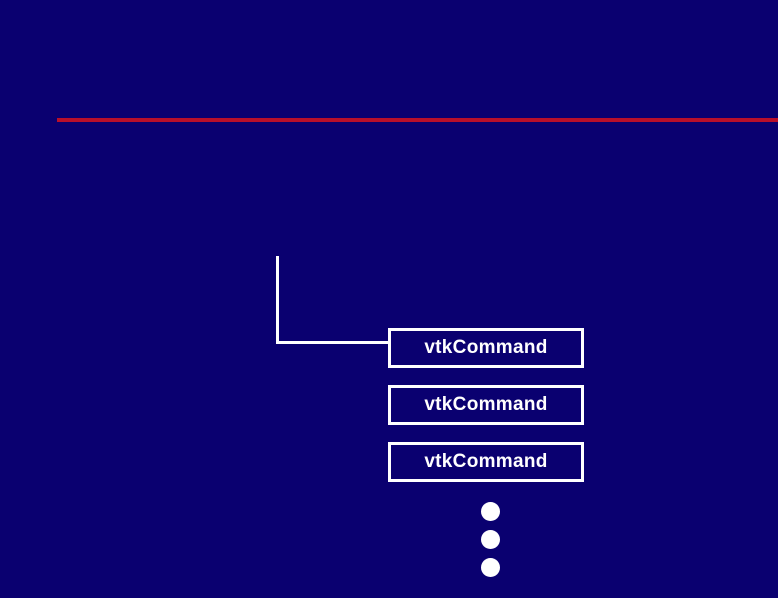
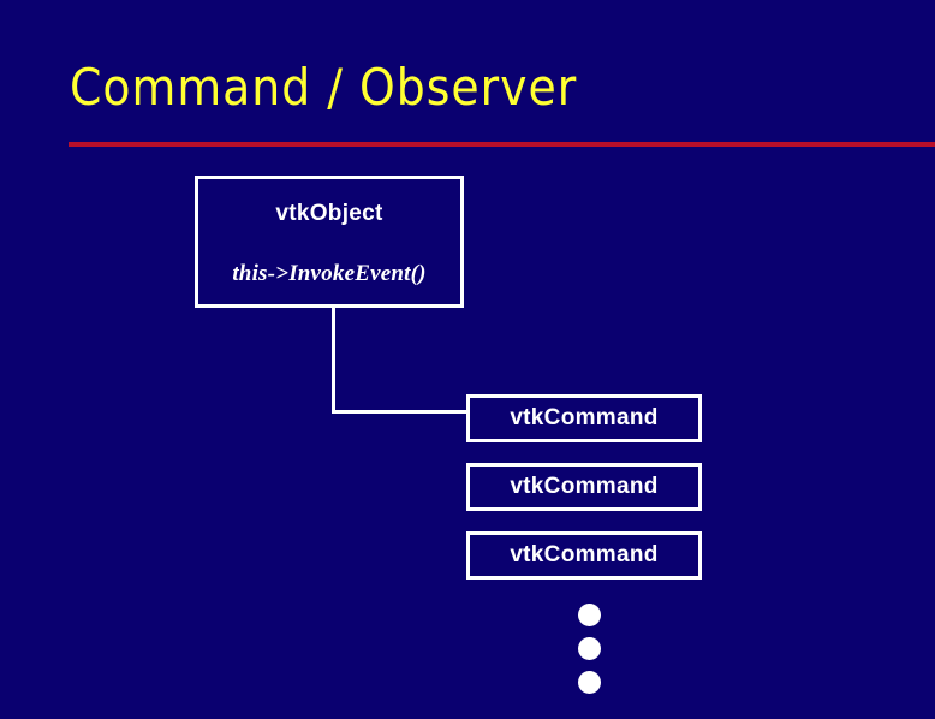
+ Command / Observer
+ vtkObject
+ this->InvokeEvent()
  vtkCommand
  vtkCommand
  vtkCommand
